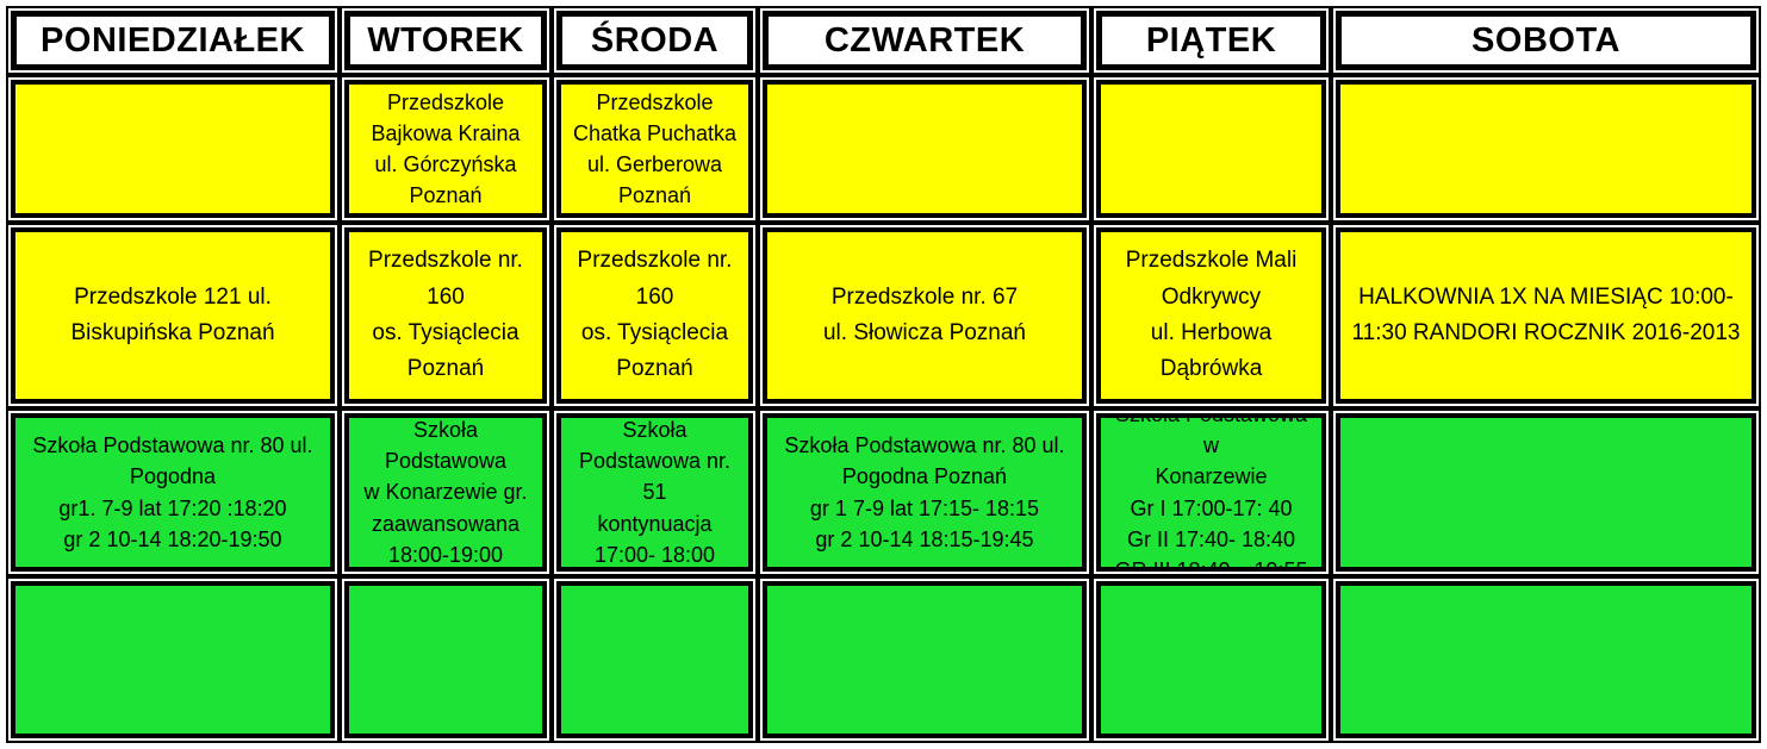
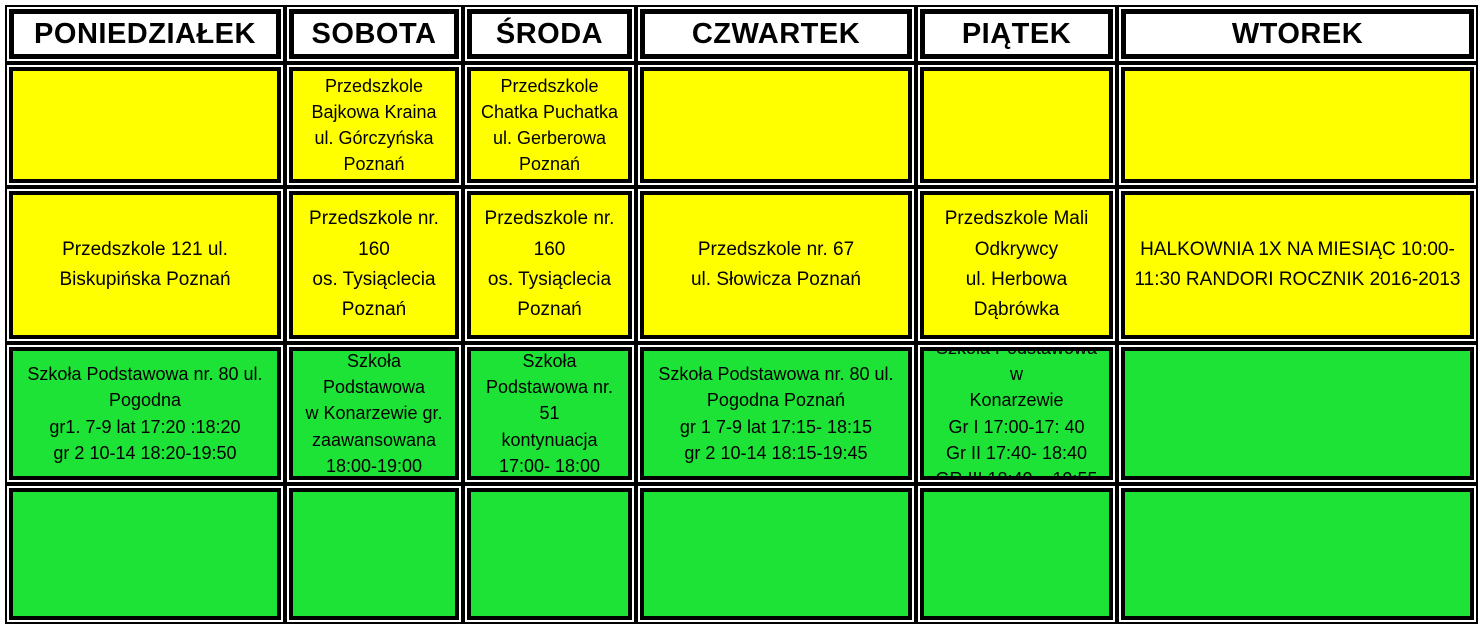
  PONIEDZIAŁEK
- WTOREK
+ SOBOTA
  ŚRODA
  CZWARTEK
  PIĄTEK
- SOBOTA
+ WTOREK
  Przedszkole
  Bajkowa Kraina
  ul. Górczyńska
  Poznań
  Przedszkole
  Chatka Puchatka
  ul. Gerberowa
  Poznań
  Przedszkole 121 ul.
  Biskupińska Poznań
  Przedszkole nr. 160
  os. Tysiąclecia
  Poznań
  Przedszkole nr.
  160
  os. Tysiąclecia
  Poznań
  Przedszkole nr. 67
  ul. Słowicza Poznań
  Przedszkole Mali
  Odkrywcy
  ul. Herbowa
  Dąbrówka
  HALKOWNIA 1X NA MIESIĄC 10:00-
  11:30 RANDORI ROCZNIK 2016-2013
  Szkoła Podstawowa nr. 80 ul.
  Pogodna
  gr1. 7-9 lat 17:20 :18:20
  gr 2 10-14 18:20-19:50
  Szkoła Podstawowa
  w Konarzewie gr.
  zaawansowana
  18:00-19:00
  Szkoła
  Podstawowa nr.
  51
  kontynuacja
  17:00- 18:00
  Szkoła Podstawowa nr. 80 ul.
  Pogodna Poznań
  gr 1 7-9 lat 17:15- 18:15
  gr 2 10-14 18:15-19:45
  Szkoła Podstawowa w
  Konarzewie
  Gr I 17:00-17: 40
  Gr II 17:40- 18:40
  GR III 18:40 – 19:55
